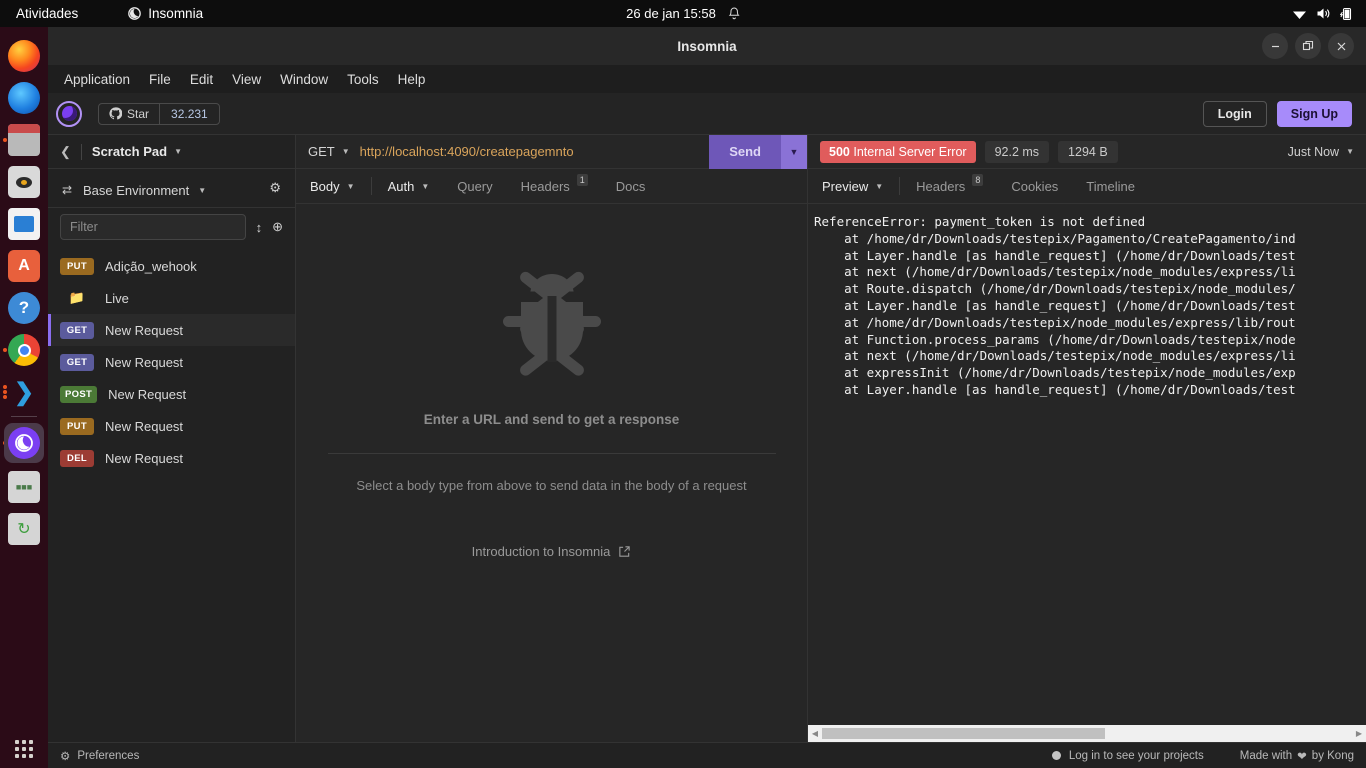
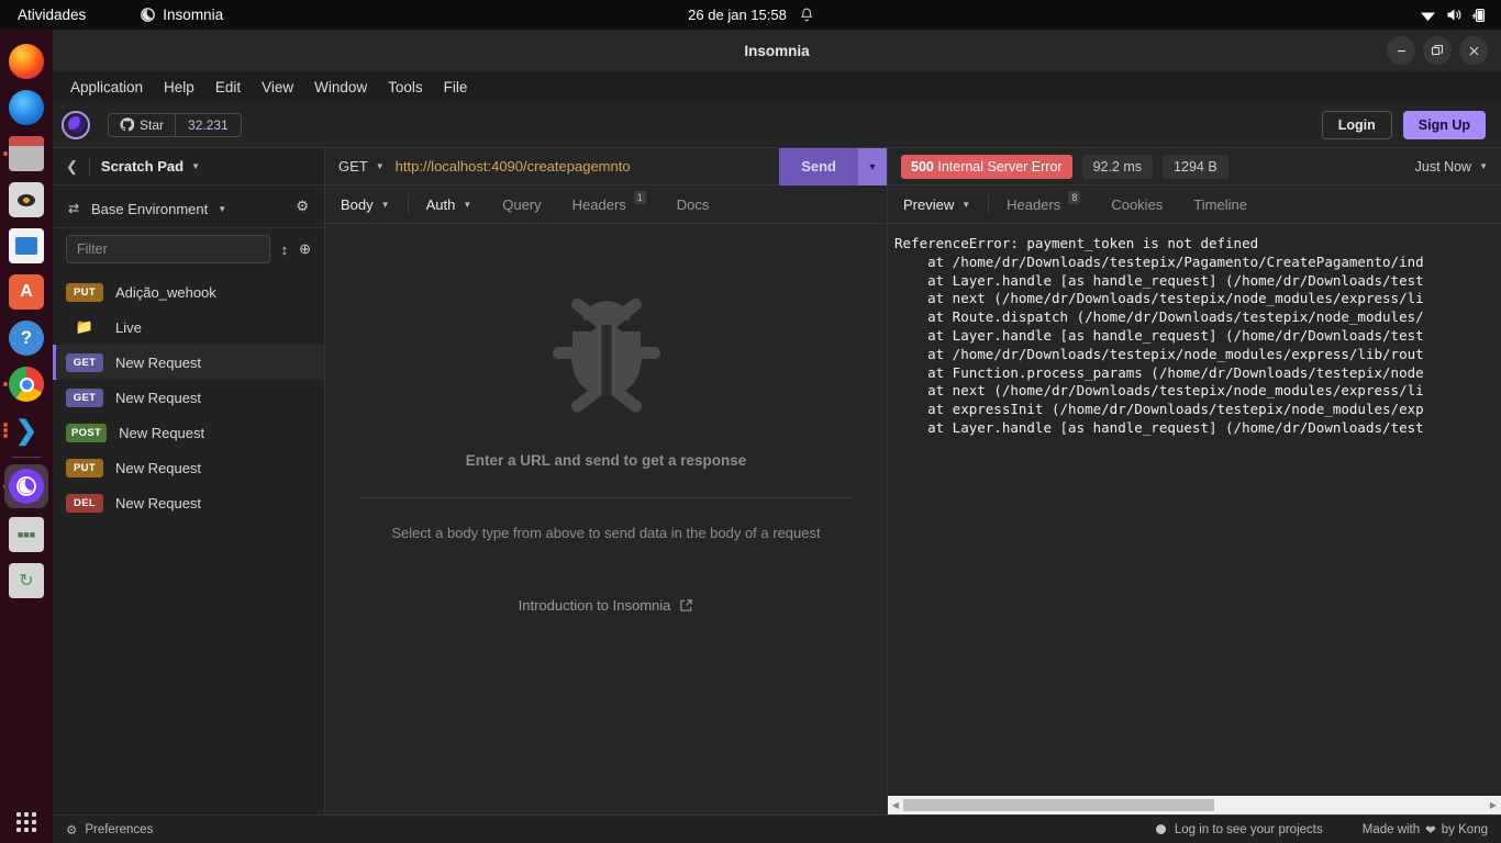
  Atividades
  Insomnia
  26 de jan 15:58
  A
  ?
  ❯
  ■■■
  ↻
  Insomnia
  Application
- File
+ Help
  Edit
  View
  Window
  Tools
- Help
+ File
  Star
  32.231
  Login
  Sign Up
  ❮
  Scratch Pad
  ▼
  ⇄
  Base Environment
  ▼
  ⚙
  Filter
  ↕
  ⊕
  PUT
  Adição_wehook
  📁
  Live
  GET
  New Request
  GET
  New Request
  POST
  New Request
  PUT
  New Request
  DEL
  New Request
  GET
  ▼
  http://localhost:4090/createpagemnto
  Send
  ▼
  Body
  ▼
  Auth
  ▼
  Query
  Headers
  1
  Docs
  Enter a URL and send to get a response
  Select a body type from above to send data in the body of a request
  Introduction to Insomnia
  500 Internal Server Error
  92.2 ms
  1294 B
  Just Now
  ▼
  Preview
  ▼
  Headers
  8
  Cookies
  Timeline
  ReferenceError: payment_token is not defined
  at /home/dr/Downloads/testepix/Pagamento/CreatePagamento/ind
  at Layer.handle [as handle_request] (/home/dr/Downloads/test
  at next (/home/dr/Downloads/testepix/node_modules/express/li
  at Route.dispatch (/home/dr/Downloads/testepix/node_modules/
  at Layer.handle [as handle_request] (/home/dr/Downloads/test
  at /home/dr/Downloads/testepix/node_modules/express/lib/rout
  at Function.process_params (/home/dr/Downloads/testepix/node
  at next (/home/dr/Downloads/testepix/node_modules/express/li
  at expressInit (/home/dr/Downloads/testepix/node_modules/exp
  at Layer.handle [as handle_request] (/home/dr/Downloads/test
  ◀
  ▶
  ⚙
  Preferences
  Log in to see your projects
  Made with
  ❤
  by Kong
